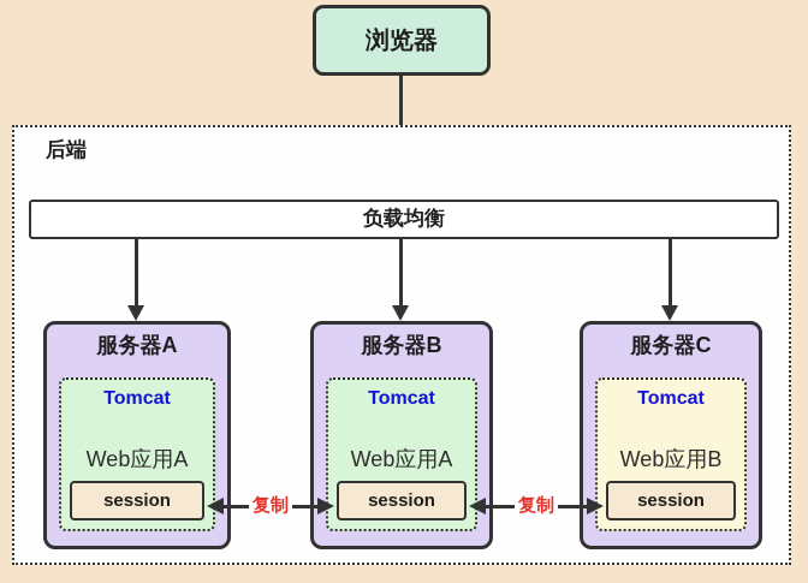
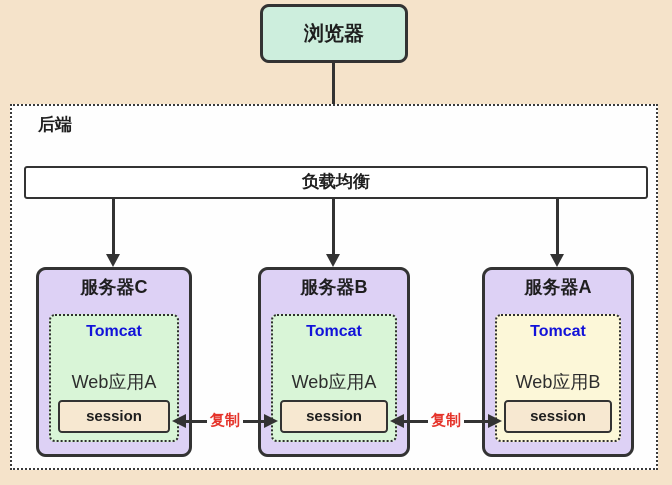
  浏览器
  后端
  负载均衡
- 服务器A
+ 服务器C
  Tomcat
  Web应用A
  session
  服务器B
  Tomcat
  Web应用A
  session
- 服务器C
+ 服务器A
  Tomcat
  Web应用B
  session
  复制
  复制
